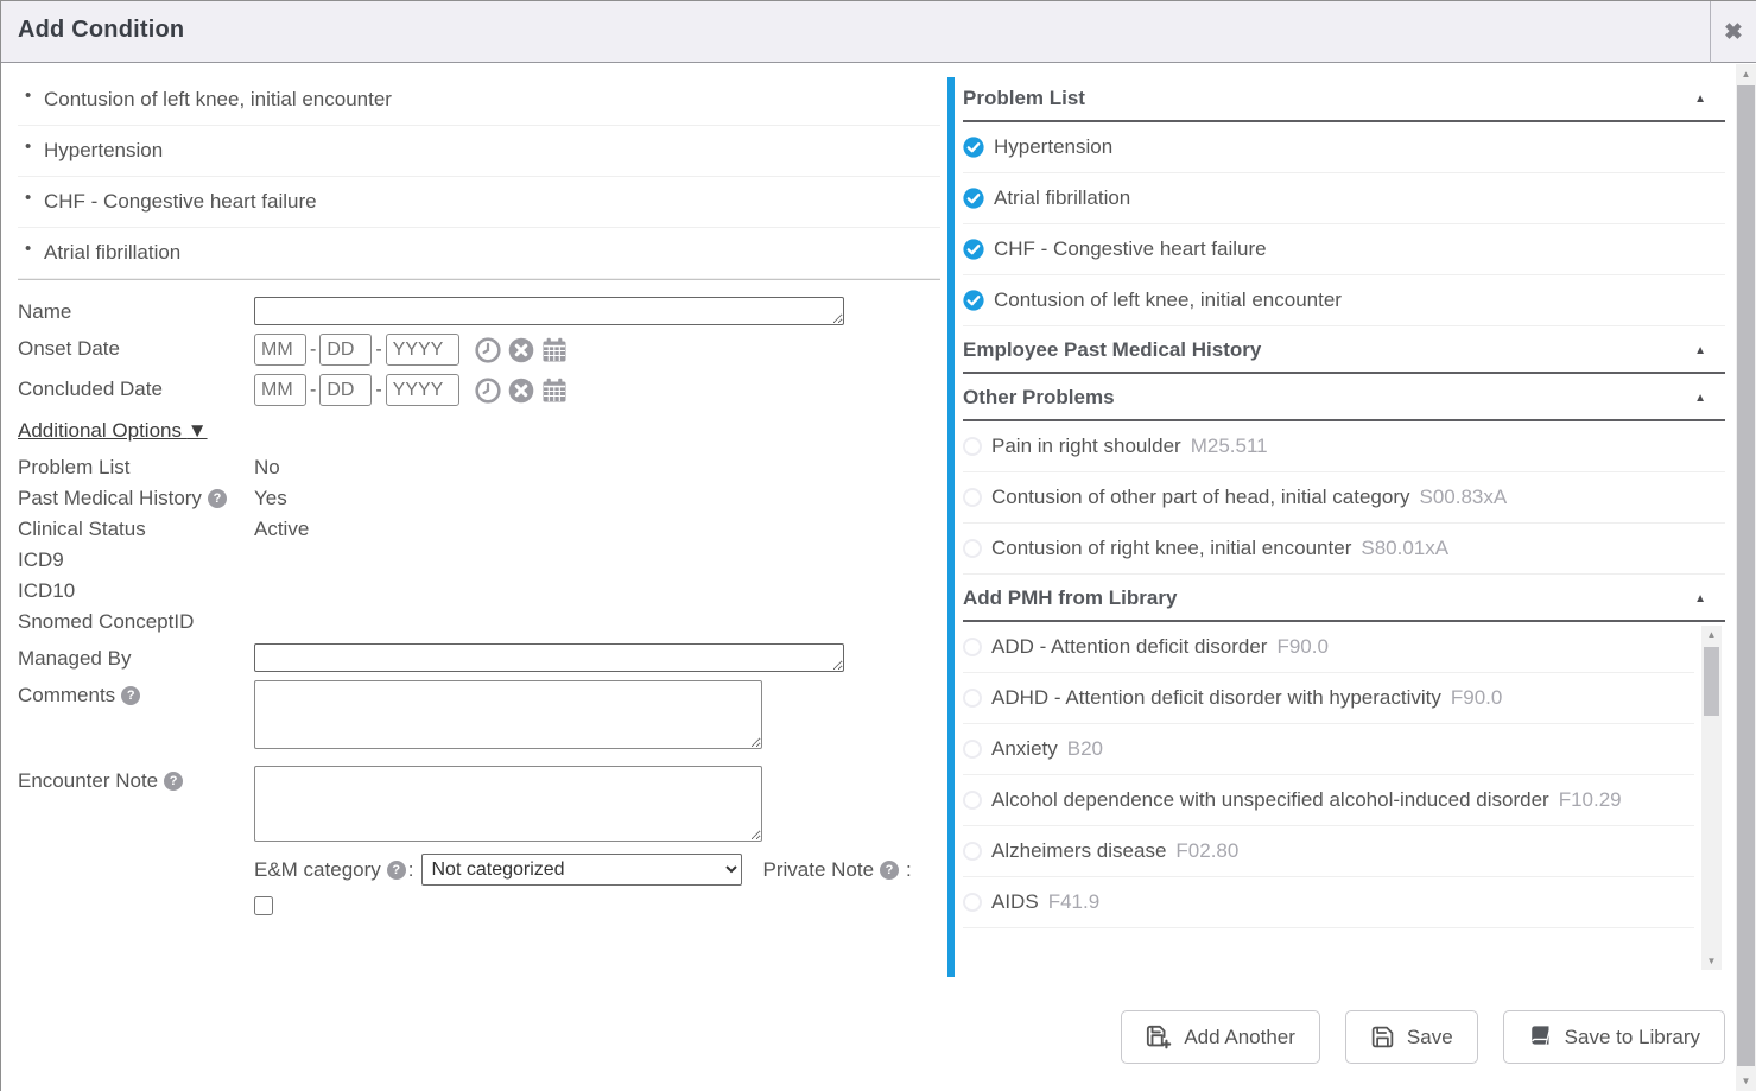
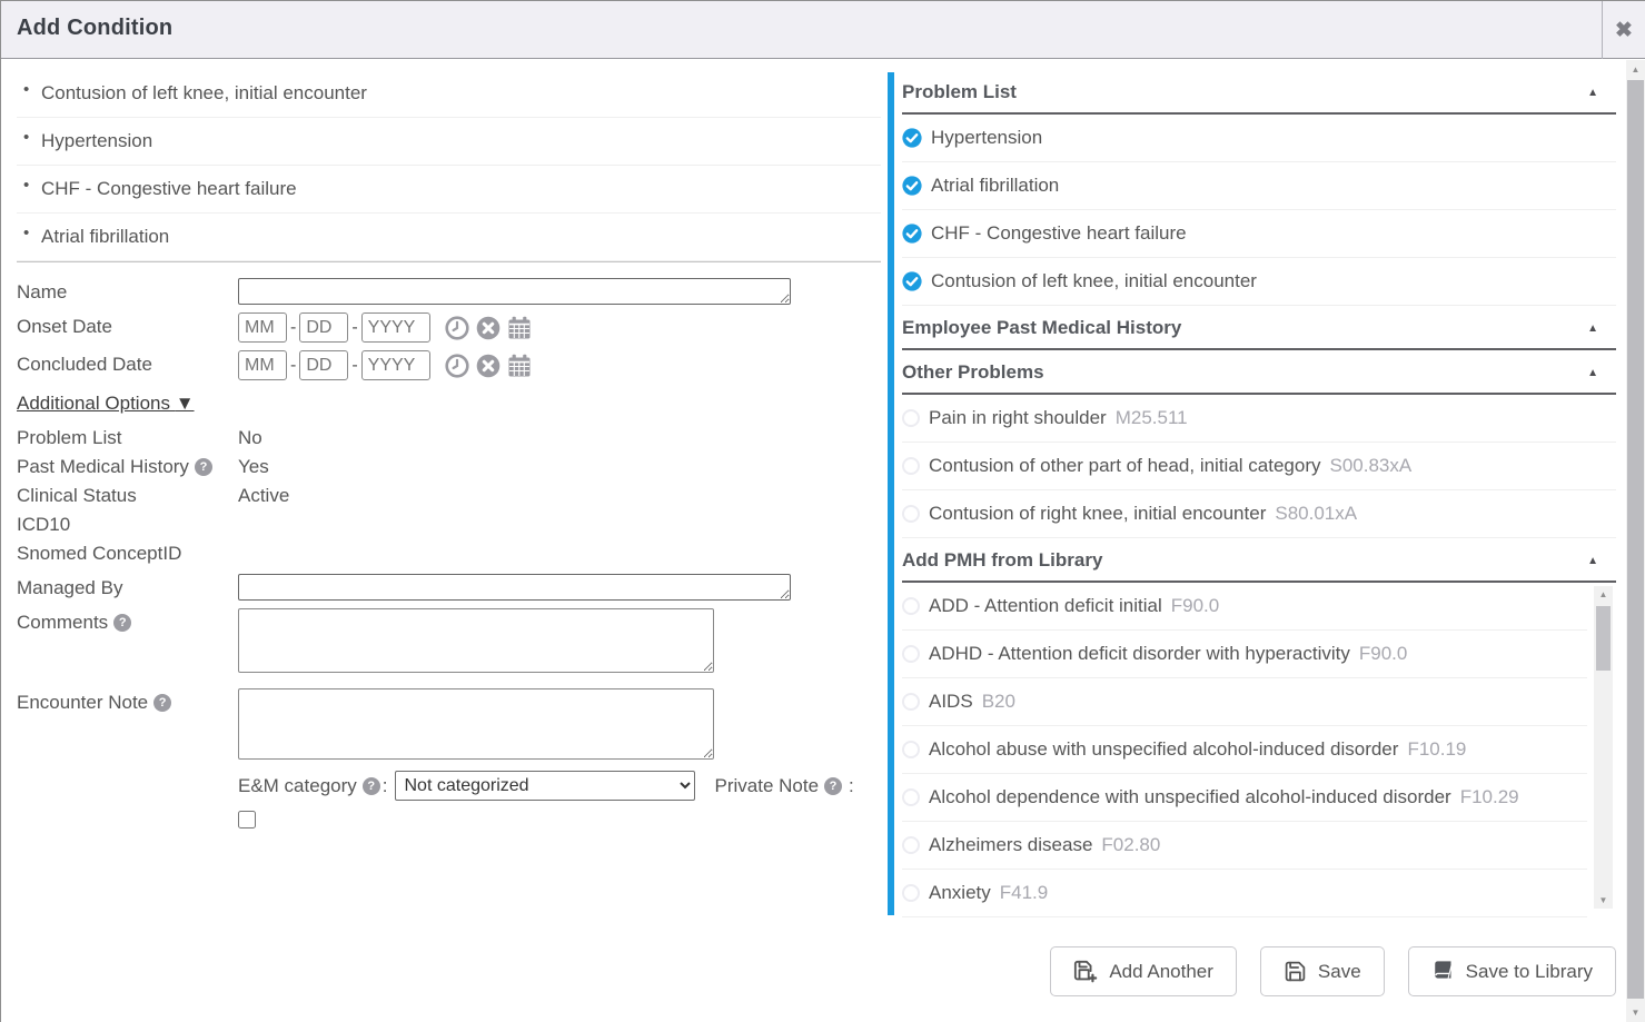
  Add Condition
  ✖
  Contusion of left knee, initial encounter
  Hypertension
  CHF - Congestive heart failure
  Atrial fibrillation
  Name
  Onset Date
  MM
  -
  DD
  -
  YYYY
  Concluded Date
  MM
  -
  DD
  -
  YYYY
  Additional Options ▼
  Problem List
  No
  Past Medical History
  ?
  Yes
  Clinical Status
  Active
- ICD9
  ICD10
  Snomed ConceptID
  Managed By
  Comments
  ?
  Encounter Note
  ?
  E&M category
  ?
  :
  Not categorized
  Private Note
  ?
  :
  Problem List
  ▲
  Hypertension
  Atrial fibrillation
  CHF - Congestive heart failure
  Contusion of left knee, initial encounter
  Employee Past Medical History
  ▲
  Other Problems
  ▲
  Pain in right shoulder
  M25.511
  Contusion of other part of head, initial category
  S00.83xA
  Contusion of right knee, initial encounter
  S80.01xA
  Add PMH from Library
  ▲
- ADD - Attention deficit disorder
+ ADD - Attention deficit initial
  F90.0
  ADHD - Attention deficit disorder with hyperactivity
  F90.0
- Anxiety
+ AIDS
  B20
+ Alcohol abuse with unspecified alcohol-induced disorder
+ F10.19
  Alcohol dependence with unspecified alcohol-induced disorder
  F10.29
  Alzheimers disease
  F02.80
- AIDS
+ Anxiety
  F41.9
  ▲
  ▼
  Add Another
  Save
  Save to Library
  ▲
  ▼
